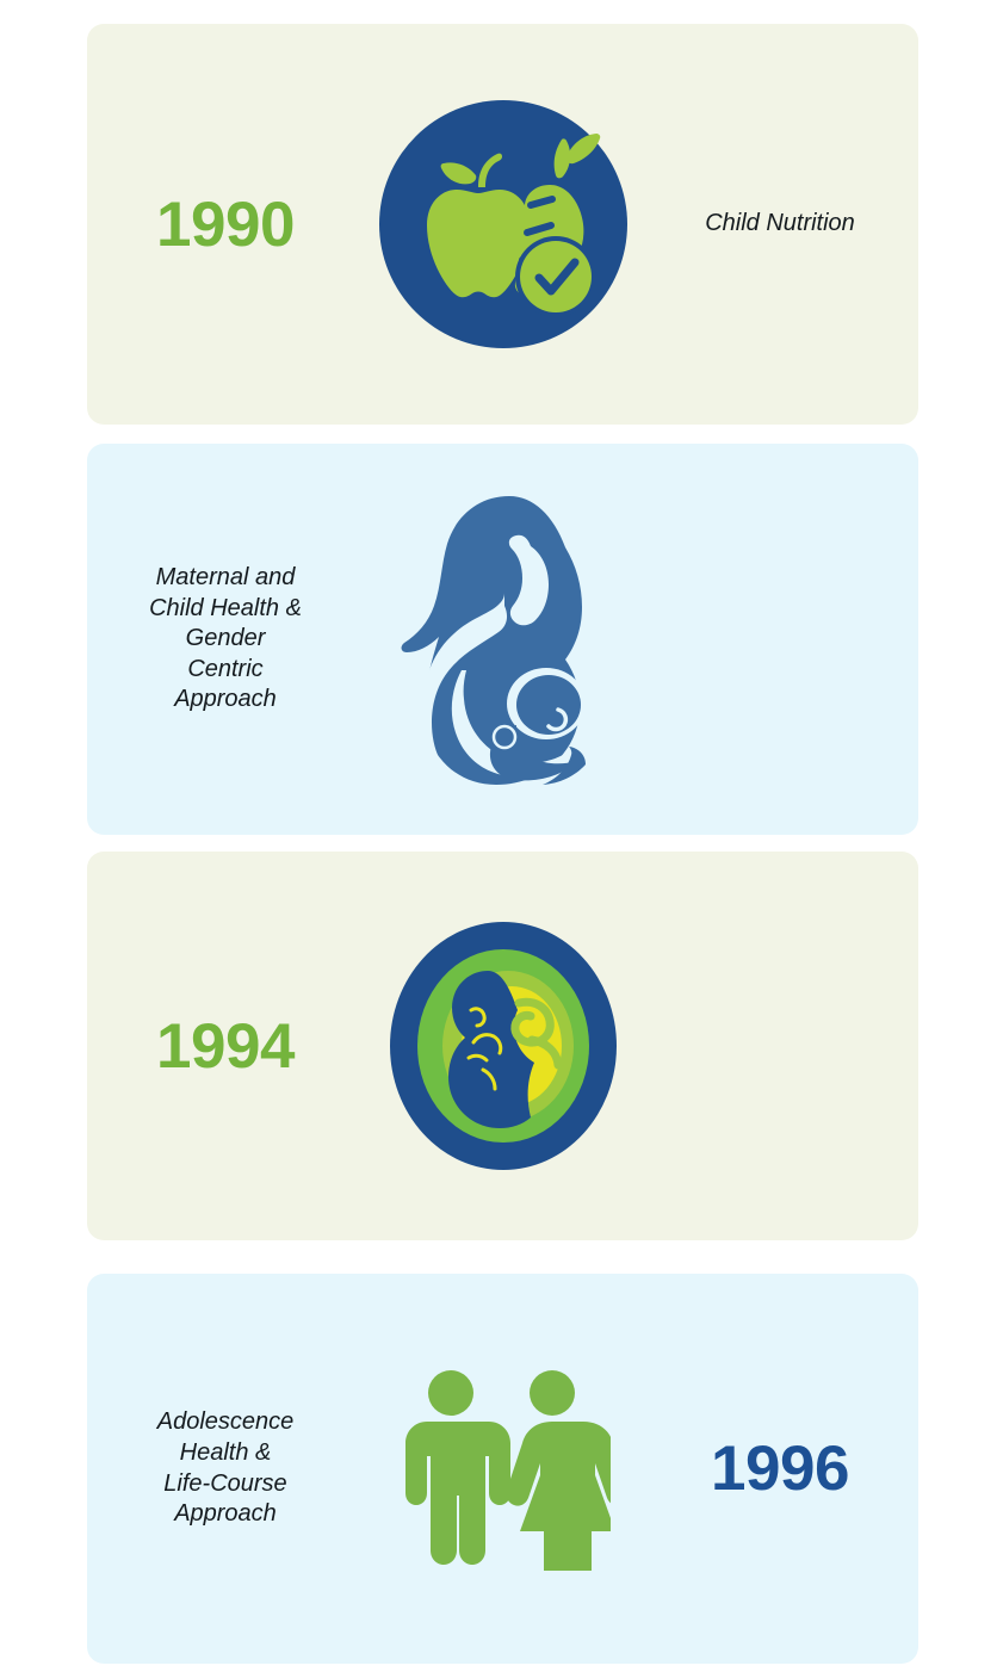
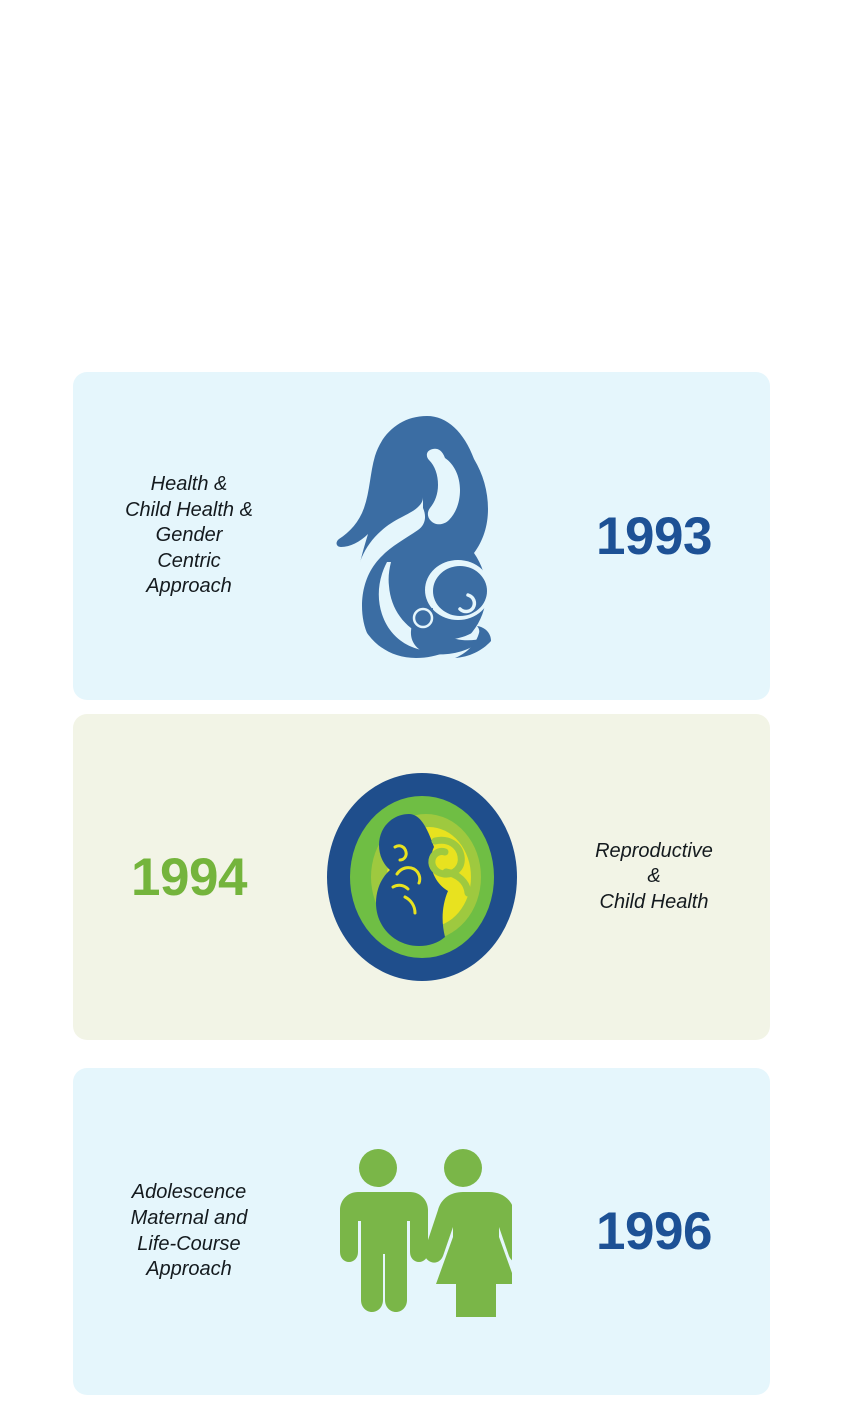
- 1990
- Child Nutrition
- Maternal and
+ Health &
  Child Health &
  Gender
  Centric
  Approach
+ 1993
  1994
+ Reproductive
+ &
+ Child Health
  Adolescence
- Health &
+ Maternal and
  Life-Course
  Approach
  1996
